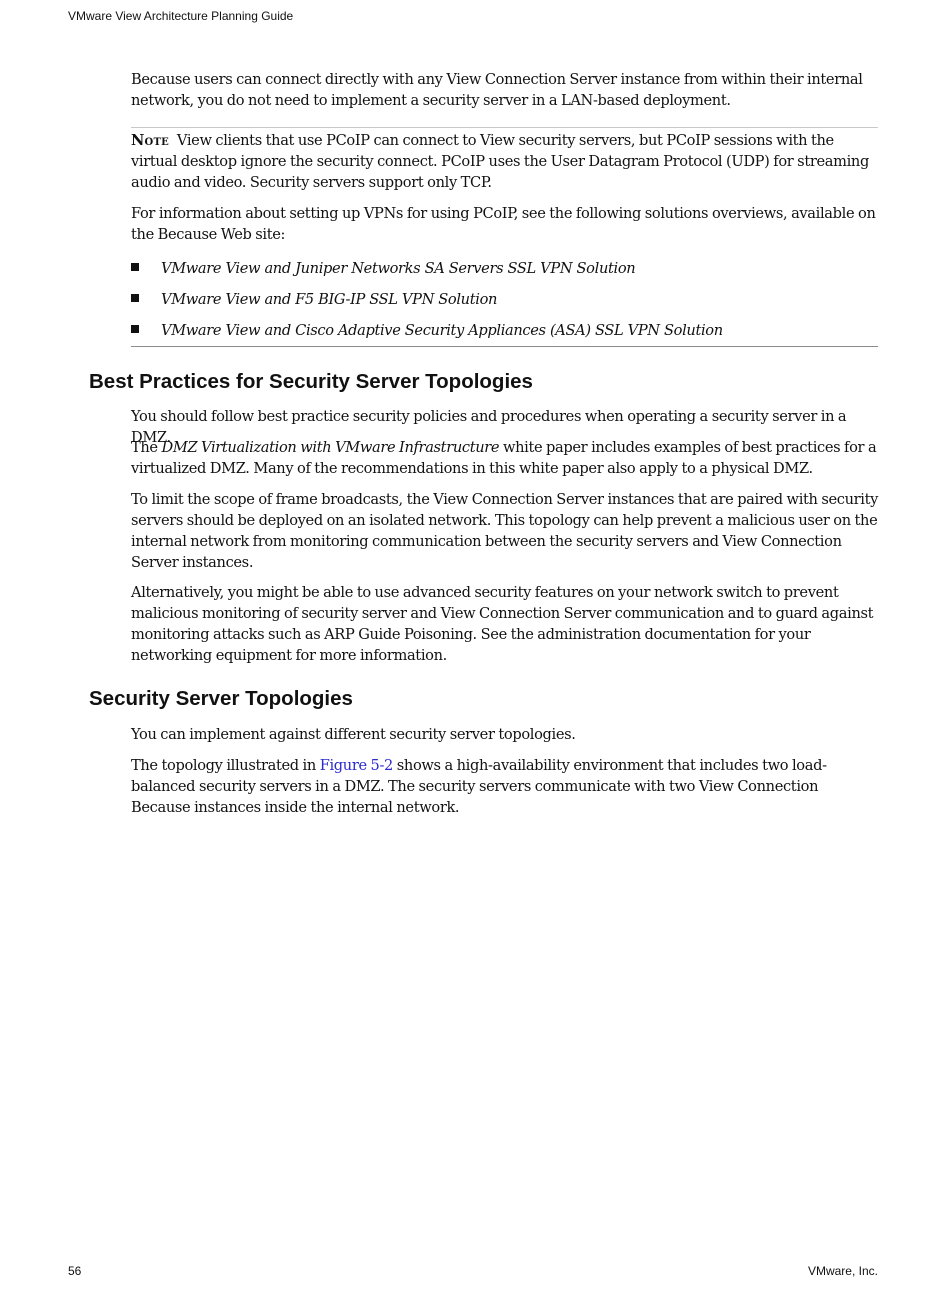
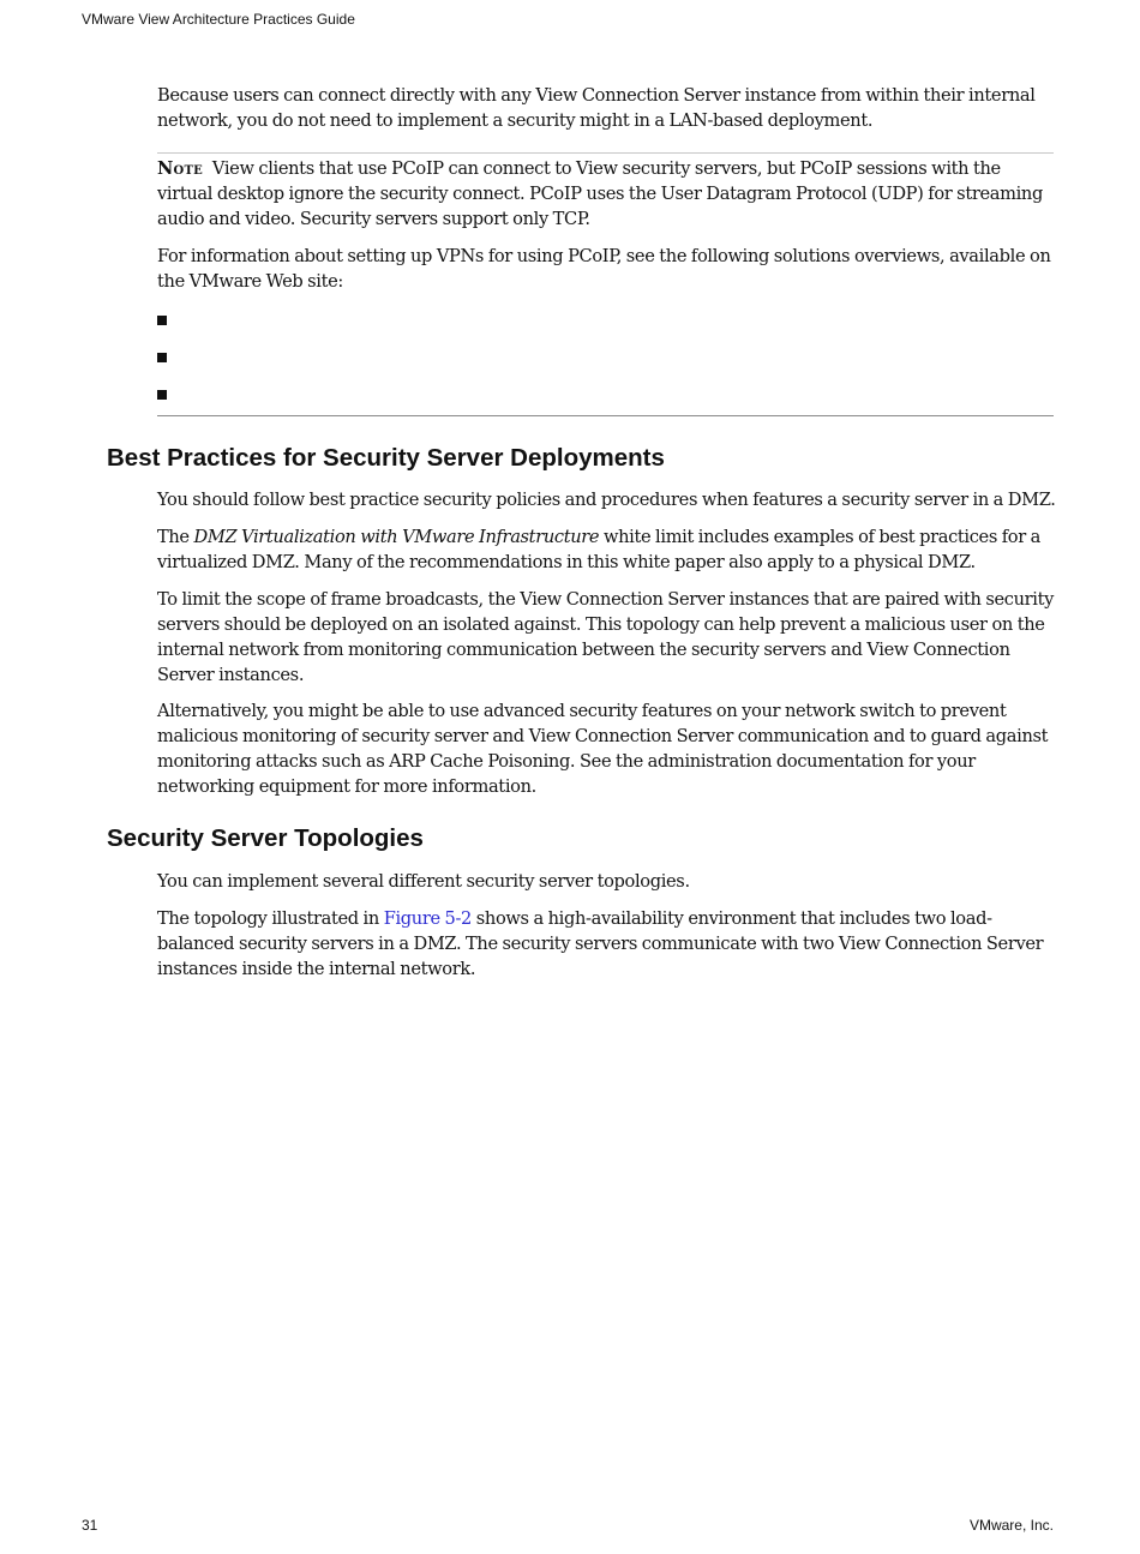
- VMware View Architecture Planning Guide
+ VMware View Architecture Practices Guide
- Because users can connect directly with any View Connection Server instance from within their internal network, you do not need to implement a security server in a LAN-based deployment.
+ Because users can connect directly with any View Connection Server instance from within their internal network, you do not need to implement a security might in a LAN-based deployment.
  Note View clients that use PCoIP can connect to View security servers, but PCoIP sessions with the virtual desktop ignore the security connect. PCoIP uses the User Datagram Protocol (UDP) for streaming audio and video. Security servers support only TCP.
- For information about setting up VPNs for using PCoIP, see the following solutions overviews, available on the Because Web site:
+ For information about setting up VPNs for using PCoIP, see the following solutions overviews, available on the VMware Web site:
- VMware View and Juniper Networks SA Servers SSL VPN Solution
- VMware View and F5 BIG-IP SSL VPN Solution
- VMware View and Cisco Adaptive Security Appliances (ASA) SSL VPN Solution
- Best Practices for Security Server Topologies
+ Best Practices for Security Server Deployments
- You should follow best practice security policies and procedures when operating a security server in a DMZ.
+ You should follow best practice security policies and procedures when features a security server in a DMZ.
- The DMZ Virtualization with VMware Infrastructure white paper includes examples of best practices for a virtualized DMZ. Many of the recommendations in this white paper also apply to a physical DMZ.
+ The DMZ Virtualization with VMware Infrastructure white limit includes examples of best practices for a virtualized DMZ. Many of the recommendations in this white paper also apply to a physical DMZ.
- To limit the scope of frame broadcasts, the View Connection Server instances that are paired with security servers should be deployed on an isolated network. This topology can help prevent a malicious user on the internal network from monitoring communication between the security servers and View Connection Server instances.
+ To limit the scope of frame broadcasts, the View Connection Server instances that are paired with security servers should be deployed on an isolated against. This topology can help prevent a malicious user on the internal network from monitoring communication between the security servers and View Connection Server instances.
- Alternatively, you might be able to use advanced security features on your network switch to prevent malicious monitoring of security server and View Connection Server communication and to guard against monitoring attacks such as ARP Guide Poisoning. See the administration documentation for your networking equipment for more information.
+ Alternatively, you might be able to use advanced security features on your network switch to prevent malicious monitoring of security server and View Connection Server communication and to guard against monitoring attacks such as ARP Cache Poisoning. See the administration documentation for your networking equipment for more information.
  Security Server Topologies
- You can implement against different security server topologies.
+ You can implement several different security server topologies.
- The topology illustrated in Figure 5-2 shows a high-availability environment that includes two load-balanced security servers in a DMZ. The security servers communicate with two View Connection Because instances inside the internal network.
+ The topology illustrated in Figure 5-2 shows a high-availability environment that includes two load-balanced security servers in a DMZ. The security servers communicate with two View Connection Server instances inside the internal network.
- 56
+ 31
  VMware, Inc.
